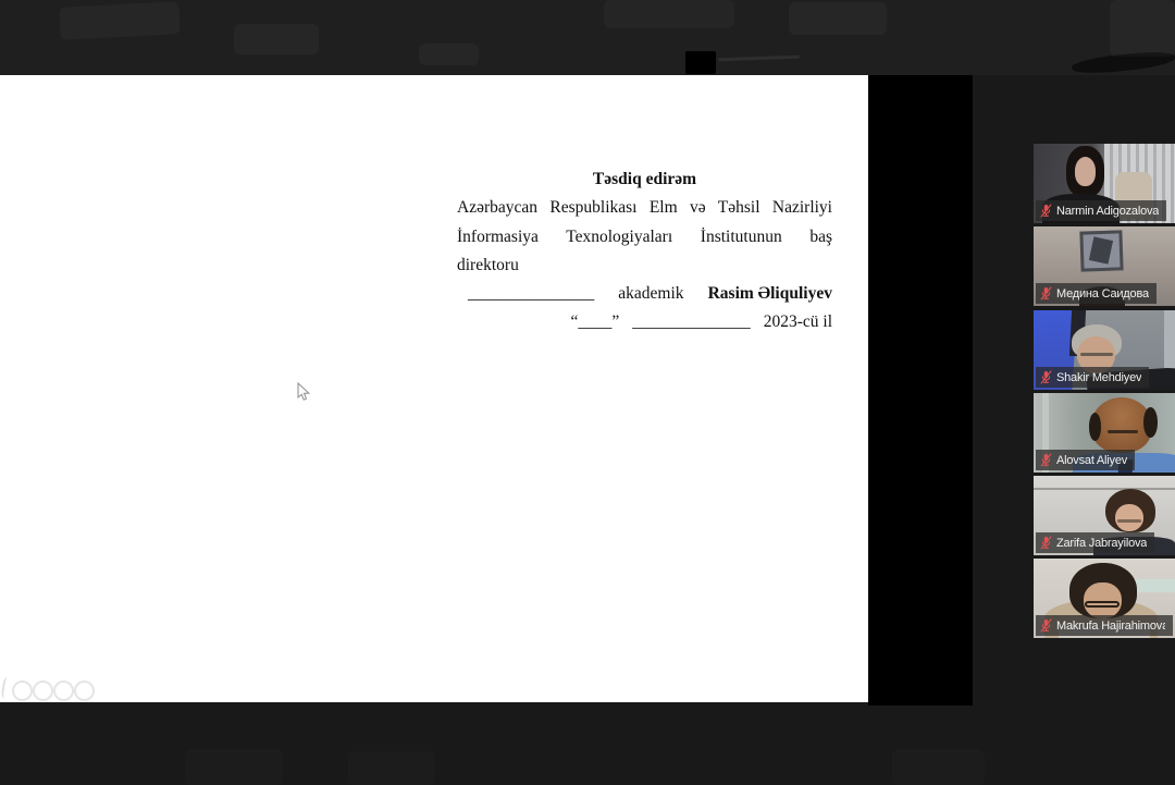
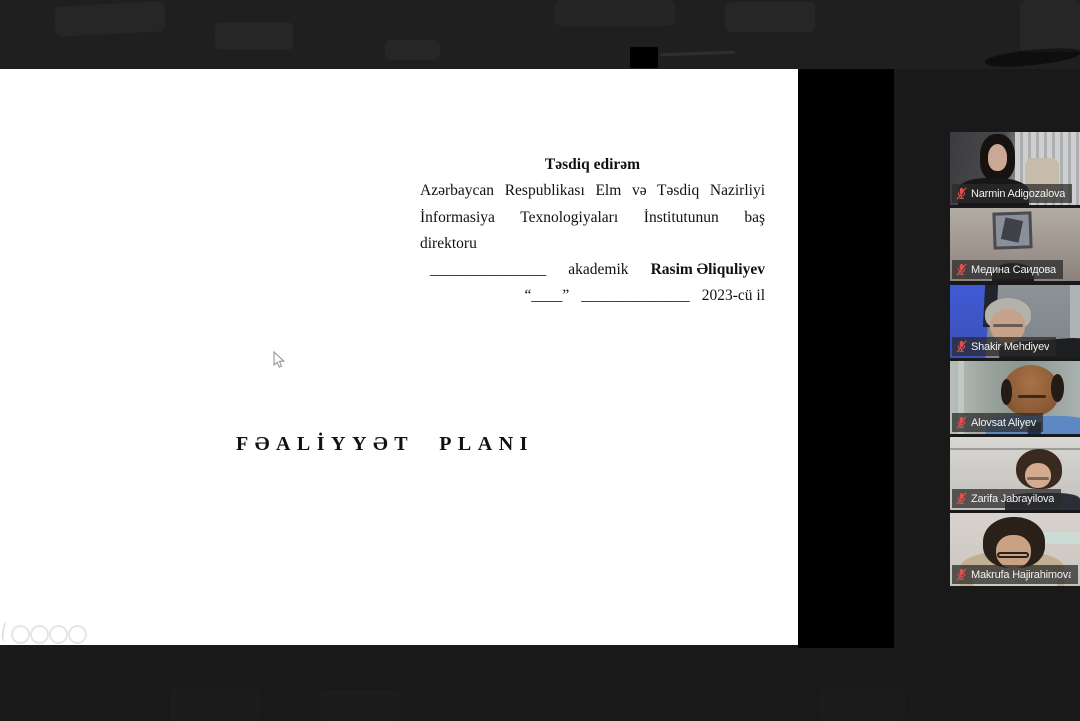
  Təsdiq edirəm
- Azərbaycan Respublikası Elm və Təhsil Nazirliyi
+ Azərbaycan Respublikası Elm və Təsdiq Nazirliyi
  İnformasiya Texnologiyaları İnstitutunun baş
  direktoru
  _______________
  akademik
  Rasim Əliquliyev
  “____”
  ______________
  2023-cü il
+ FƏALİYYƏT PLANI
  Narmin Adigozalova
  Медина Саидова
  Shakir Mehdiyev
  Alovsat Aliyev
  Zarifa Jabrayilova
  Makrufa Hajirahimov
